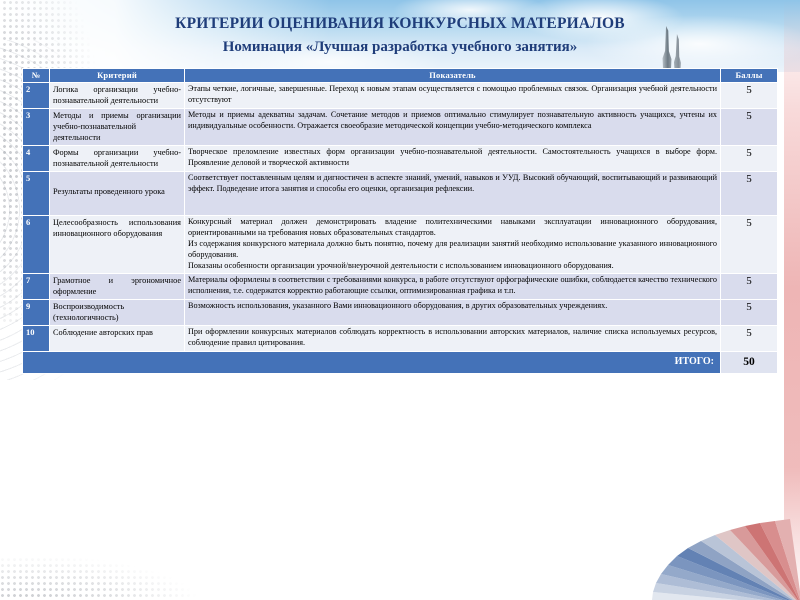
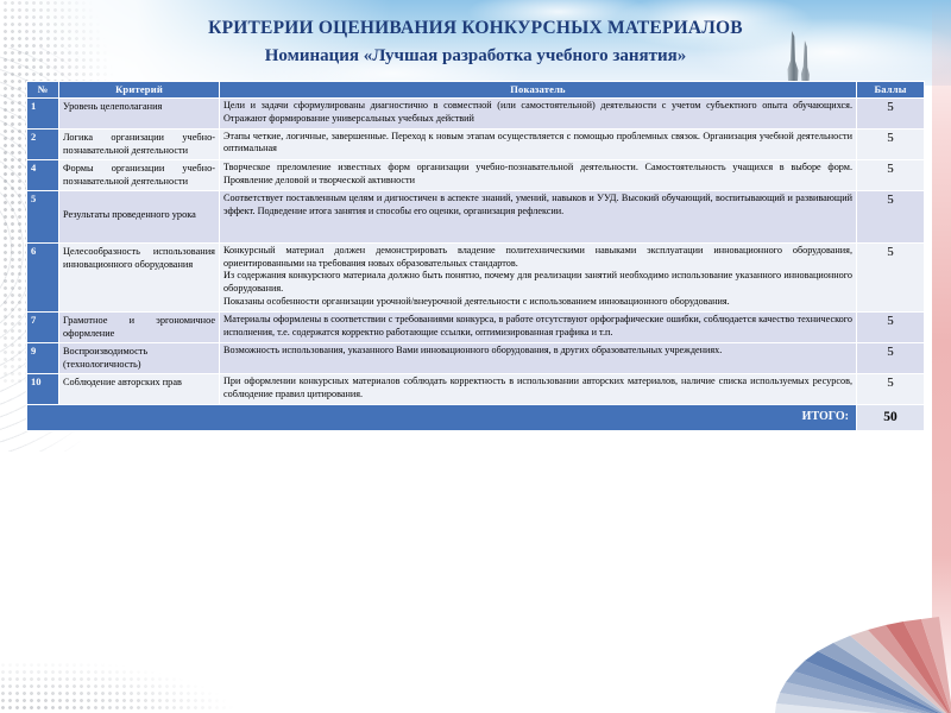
  КРИТЕРИИ ОЦЕНИВАНИЯ КОНКУРСНЫХ МАТЕРИАЛОВ
  Номинация «Лучшая разработка учебного занятия»
  №	Критерий	Показатель	Баллы
+ 1	Уровень целеполагания	Цели и задачи сформулированы диагностично в совместной (или самостоятельной) деятельности с учетом субъектного опыта обучающихся. Отражают формирование универсальных учебных действий	5
- 2	Логика организации учебно-познавательной деятельности	Этапы четкие, логичные, завершенные. Переход к новым этапам осуществляется с помощью проблемных связок. Организация учебной деятельности отсутствуют	5
+ 2	Логика организации учебно-познавательной деятельности	Этапы четкие, логичные, завершенные. Переход к новым этапам осуществляется с помощью проблемных связок. Организация учебной деятельности оптимальная	5
- 3	Методы и приемы организации учебно-познавательной деятельности	Методы и приемы адекватны задачам. Сочетание методов и приемов оптимально стимулирует познавательную активность учащихся, учтены их индивидуальные особенности. Отражается своеобразие методической концепции учебно-методического комплекса	5
  4	Формы организации учебно-познавательной деятельности	Творческое преломление известных форм организации учебно-познавательной деятельности. Самостоятельность учащихся в выборе форм. Проявление деловой и творческой активности	5
  5	Результаты проведенного урока	Соответствует поставленным целям и дигностичен в аспекте знаний, умений, навыков и УУД. Высокий обучающий, воспитывающий и развивающий эффект. Подведение итога занятия и способы его оценки, организация рефлексии.	5
  6	Целесообразность использования инновационного оборудования	Конкурсный материал должен демонстрировать владение политехническими навыками эксплуатации инновационного оборудования, ориентированными на требования новых образовательных стандартов.Из содержания конкурсного материала должно быть понятно, почему для реализации занятий необходимо использование указанного инновационного оборудования.Показаны особенности организации урочной/внеурочной деятельности с использованием инновационного оборудования.	5
  7	Грамотное и эргономичное оформление	Материалы оформлены в соответствии с требованиями конкурса, в работе отсутствуют орфографические ошибки, соблюдается качество технического исполнения, т.е. содержатся корректно работающие ссылки, оптимизированная графика и т.п.	5
  9	Воспроизводимость (технологичность)	Возможность использования, указанного Вами инновационного оборудования, в других образовательных учреждениях.	5
  10	Соблюдение авторских прав	При оформлении конкурсных материалов соблюдать корректность в использовании авторских материалов, наличие списка используемых ресурсов, соблюдение правил цитирования.	5
  ИТОГО:	50
